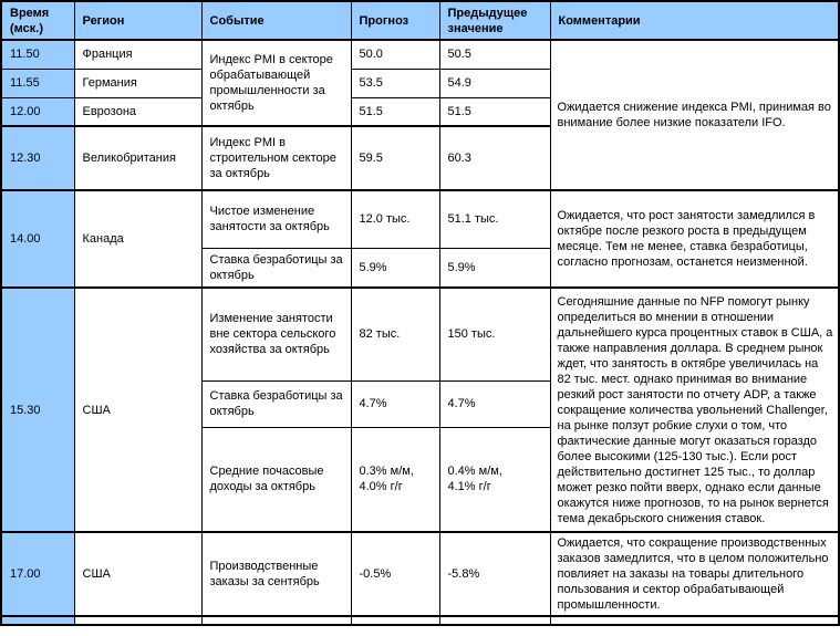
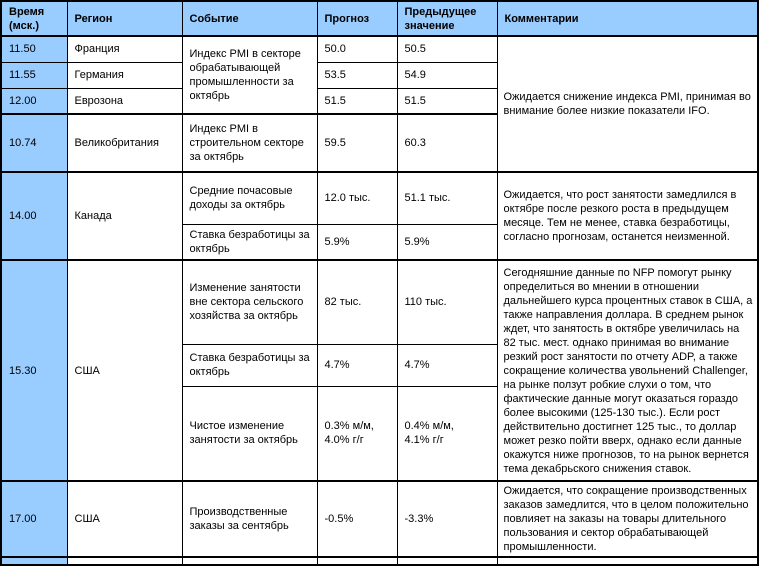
  Время (мск.)	Регион	Событие	Прогноз	Предыдущее значение	Комментарии
  11.50	Франция	Индекс PMI в секторе обрабатывающей промышленности за октябрь	50.0	50.5	Ожидается снижение индекса PMI, принимая во внимание более низкие показатели IFO.
  11.55	Германия	53.5	54.9
  12.00	Еврозона	51.5	51.5
- 12.30	Великобритания	Индекс PMI в строительном секторе за октябрь	59.5	60.3
+ 10.74	Великобритания	Индекс PMI в строительном секторе за октябрь	59.5	60.3
- 14.00	Канада	Чистое изменение занятости за октябрь	12.0 тыс.	51.1 тыс.	Ожидается, что рост занятости замедлился в октябре после резкого роста в предыдущем месяце. Тем не менее, ставка безработицы, согласно прогнозам, останется неизменной.
+ 14.00	Канада	Средние почасовые доходы за октябрь	12.0 тыс.	51.1 тыс.	Ожидается, что рост занятости замедлился в октябре после резкого роста в предыдущем месяце. Тем не менее, ставка безработицы, согласно прогнозам, останется неизменной.
  Ставка безработицы за октябрь	5.9%	5.9%
- 15.30	США	Изменение занятости вне сектора сельского хозяйства за октябрь	82 тыс.	150 тыс.	Сегодняшние данные по NFP помогут рынку определиться во мнении в отношении дальнейшего курса процентных ставок в США, а также направления доллара. В среднем рынок ждет, что занятость в октябре увеличилась на 82 тыс. мест. однако принимая во внимание резкий рост занятости по отчету ADP, а также сокращение количества увольнений Challenger, на рынке ползут робкие слухи о том, что фактические данные могут оказаться гораздо более высокими (125-130 тыс.). Если рост действительно достигнет 125 тыс., то доллар может резко пойти вверх, однако если данные окажутся ниже прогнозов, то на рынок вернется тема декабрьского снижения ставок.
+ 15.30	США	Изменение занятости вне сектора сельского хозяйства за октябрь	82 тыс.	110 тыс.	Сегодняшние данные по NFP помогут рынку определиться во мнении в отношении дальнейшего курса процентных ставок в США, а также направления доллара. В среднем рынок ждет, что занятость в октябре увеличилась на 82 тыс. мест. однако принимая во внимание резкий рост занятости по отчету ADP, а также сокращение количества увольнений Challenger, на рынке ползут робкие слухи о том, что фактические данные могут оказаться гораздо более высокими (125-130 тыс.). Если рост действительно достигнет 125 тыс., то доллар может резко пойти вверх, однако если данные окажутся ниже прогнозов, то на рынок вернется тема декабрьского снижения ставок.
  Ставка безработицы за октябрь	4.7%	4.7%
- Средние почасовые доходы за октябрь	0.3% м/м, 4.0% г/г	0.4% м/м, 4.1% г/г
+ Чистое изменение занятости за октябрь	0.3% м/м, 4.0% г/г	0.4% м/м, 4.1% г/г
- 17.00	США	Производственные заказы за сентябрь	-0.5%	-5.8%	Ожидается, что сокращение производственных заказов замедлится, что в целом положительно повлияет на заказы на товары длительного пользования и сектор обрабатывающей промышленности.
+ 17.00	США	Производственные заказы за сентябрь	-0.5%	-3.3%	Ожидается, что сокращение производственных заказов замедлится, что в целом положительно повлияет на заказы на товары длительного пользования и сектор обрабатывающей промышленности.
